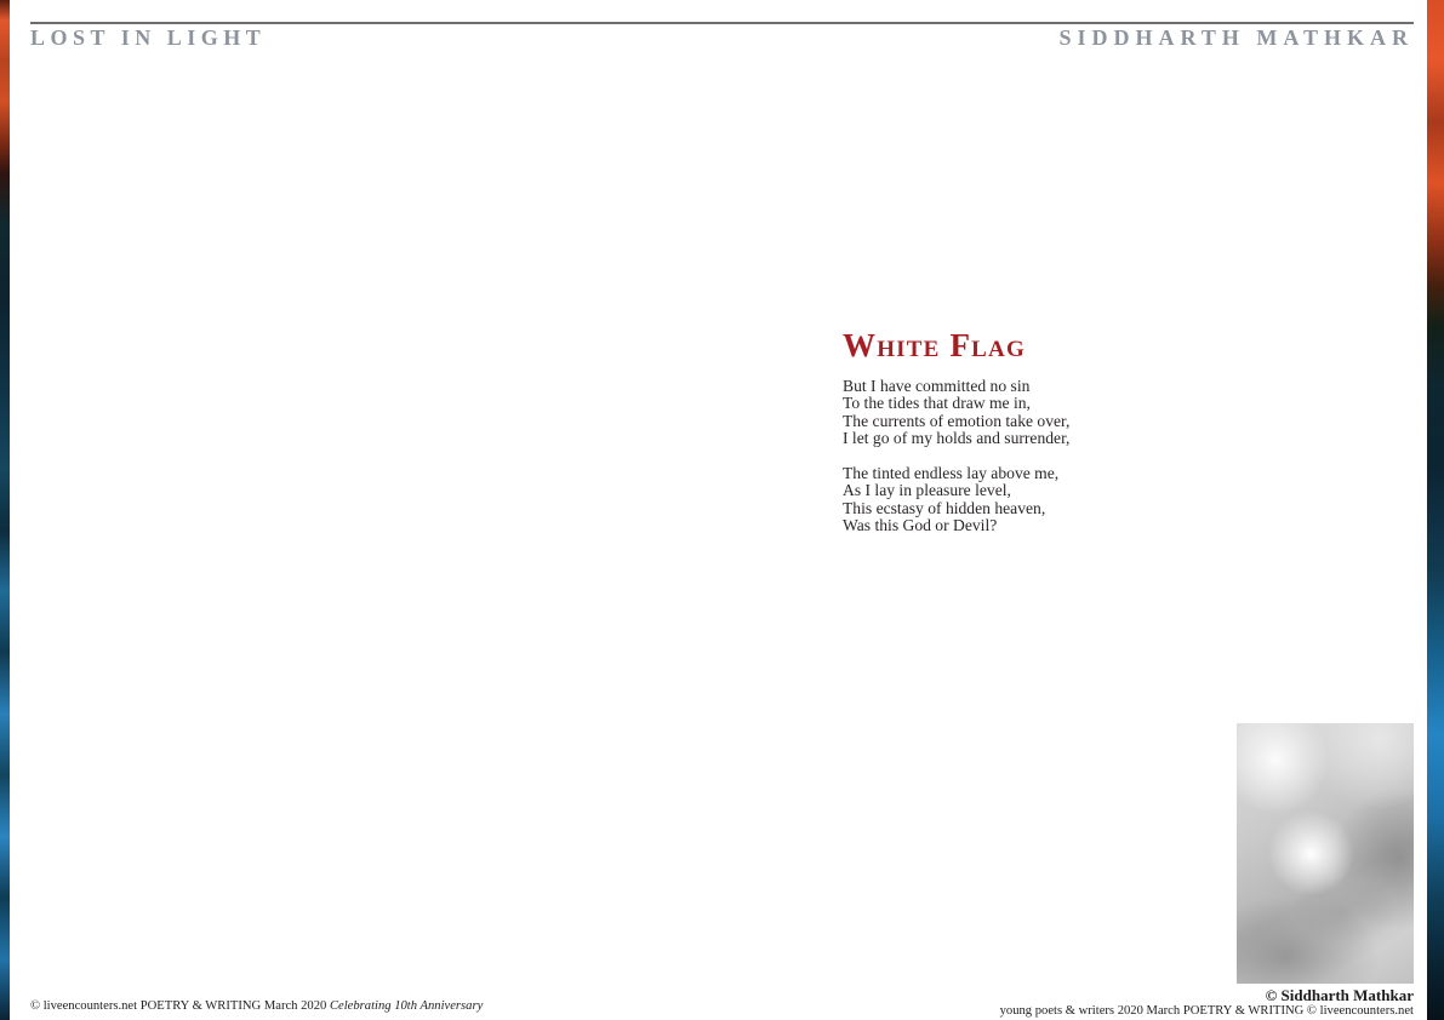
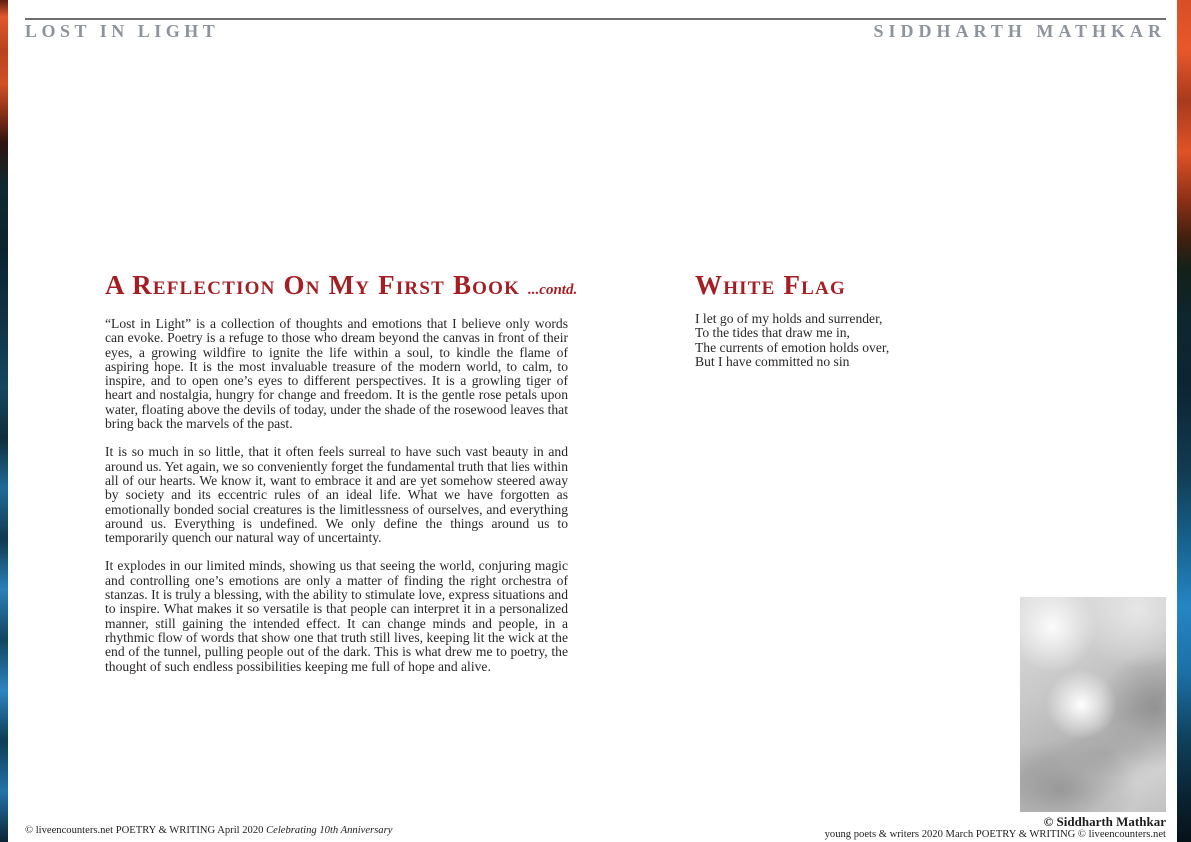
  LOST IN LIGHT
  SIDDHARTH MATHKAR
+ A Reflection On My First Book ...contd.
+ “Lost in Light” is a collection of thoughts and emotions that I believe only words can evoke. Poetry is a refuge to those who dream beyond the canvas in front of their eyes, a growing wildfire to ignite the life within a soul, to kindle the flame of aspiring hope. It is the most invaluable treasure of the modern world, to calm, to inspire, and to open one’s eyes to different perspectives. It is a growling tiger of heart and nostalgia, hungry for change and freedom. It is the gentle rose petals upon water, floating above the devils of today, under the shade of the rosewood leaves that bring back the marvels of the past.
+ It is so much in so little, that it often feels surreal to have such vast beauty in and around us. Yet again, we so conveniently forget the fundamental truth that lies within all of our hearts. We know it, want to embrace it and are yet somehow steered away by society and its eccentric rules of an ideal life. What we have forgotten as emotionally bonded social creatures is the limitlessness of ourselves, and everything around us. Everything is undefined. We only define the things around us to temporarily quench our natural way of uncertainty.
+ It explodes in our limited minds, showing us that seeing the world, conjuring magic and controlling one’s emotions are only a matter of finding the right orchestra of stanzas. It is truly a blessing, with the ability to stimulate love, express situations and to inspire. What makes it so versatile is that people can interpret it in a personalized manner, still gaining the intended effect. It can change minds and people, in a rhythmic flow of words that show one that truth still lives, keeping lit the wick at the end of the tunnel, pulling people out of the dark. This is what drew me to poetry, the thought of such endless possibilities keeping me full of hope and alive.
  White Flag
- But I have committed no sin
+ I let go of my holds and surrender,
  To the tides that draw me in,
- The currents of emotion take over,
+ The currents of emotion holds over,
- I let go of my holds and surrender,
+ But I have committed no sin
- The tinted endless lay above me,
- As I lay in pleasure level,
- This ecstasy of hidden heaven,
- Was this God or Devil?
  © Siddharth Mathkar
- © liveencounters.net POETRY & WRITING March 2020 Celebrating 10th Anniversary
+ © liveencounters.net POETRY & WRITING April 2020 Celebrating 10th Anniversary
  young poets & writers 2020 March POETRY & WRITING © liveencounters.net
